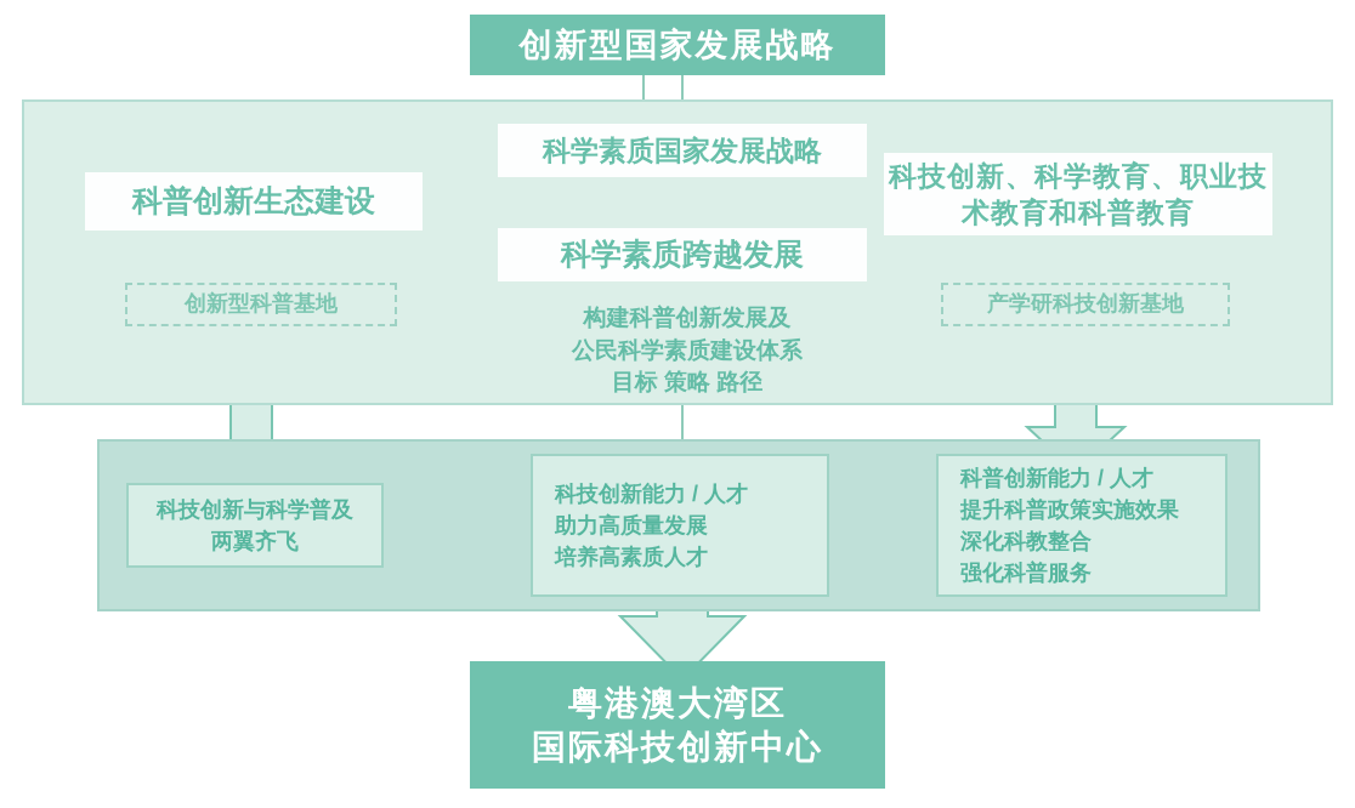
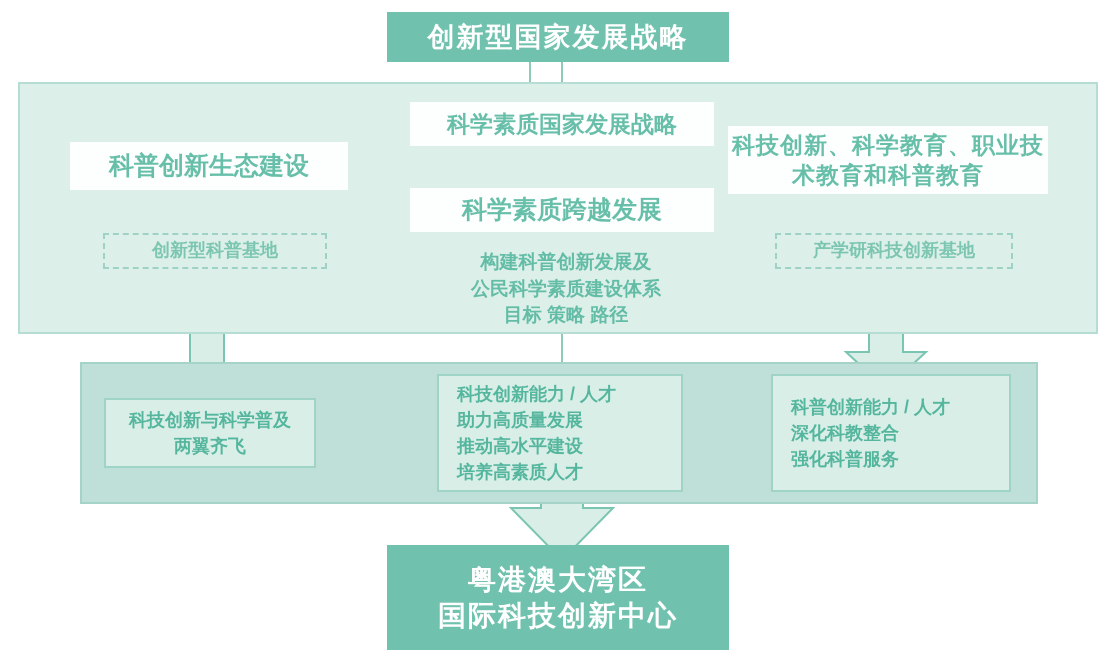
  创新型国家发展战略
  科普创新生态建设
  科学素质国家发展战略
  科学素质跨越发展
  科技创新、科学教育、职业技术教育和科普教育
  创新型科普基地
  产学研科技创新基地
  构建科普创新发展及
  公民科学素质建设体系
  目标 策略 路径
  科技创新与科学普及
  两翼齐飞
  科技创新能力 / 人才
  助力高质量发展
+ 推动高水平建设
  培养高素质人才
  科普创新能力 / 人才
- 提升科普政策实施效果
  深化科教整合
  强化科普服务
  粤港澳大湾区
  国际科技创新中心
